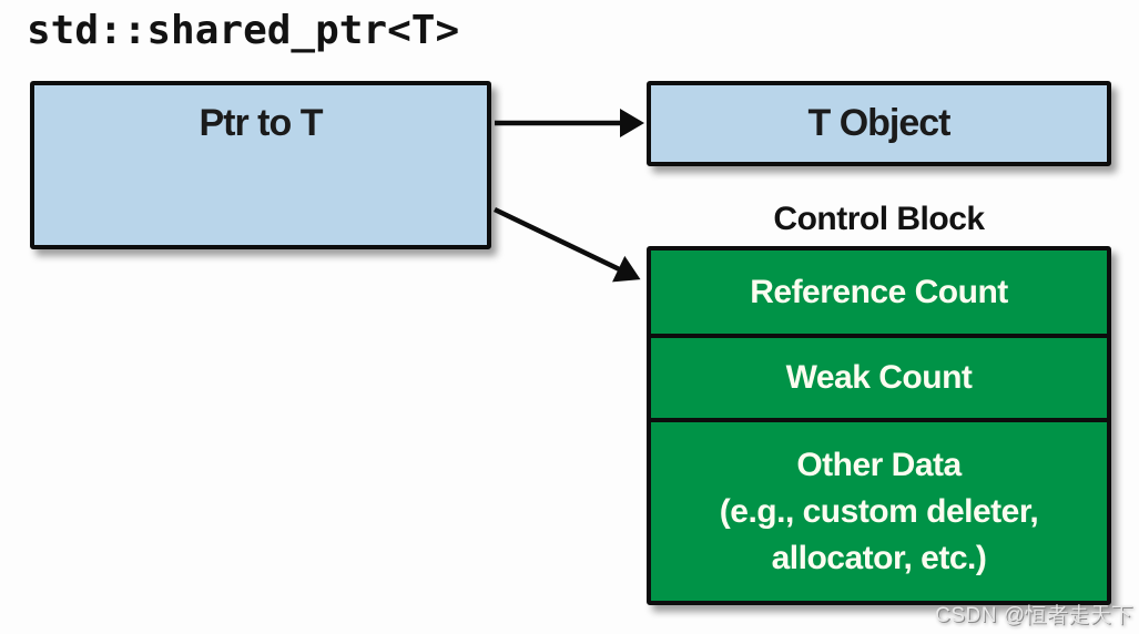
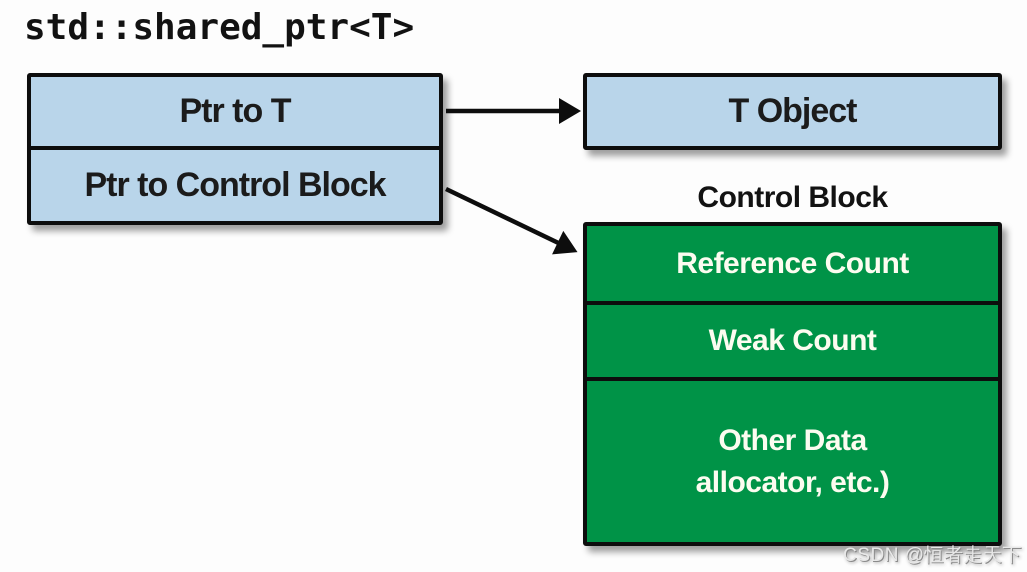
  std::shared_ptr<T>
  Ptr to T
+ Ptr to Control Block
  T Object
  Control Block
  Reference Count
  Weak Count
  Other Data
- (e.g., custom deleter,
  allocator, etc.)
  CSDN @恒者走天下
